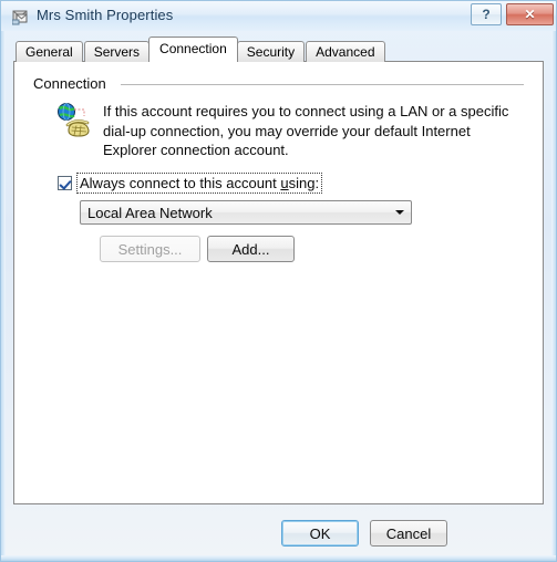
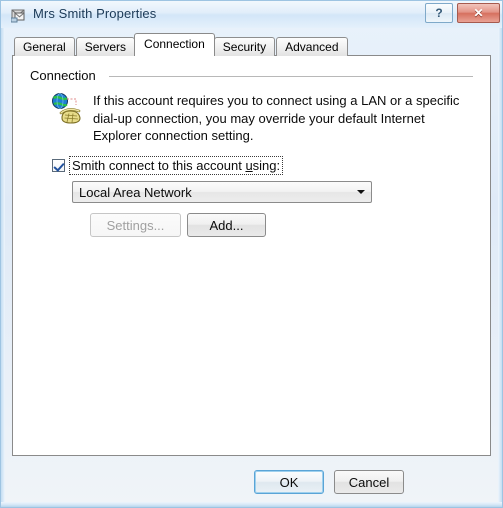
  Mrs Smith Properties
  ?
  ✕
  General
  Servers
  Connection
  Security
  Advanced
  Connection
- If this account requires you to connect using a LAN or a specific dial-up connection, you may override your default Internet Explorer connection account.
+ If this account requires you to connect using a LAN or a specific dial-up connection, you may override your default Internet Explorer connection setting.
- Always connect to this account using:
+ Smith connect to this account using:
  Local Area Network
  Settings...
  Add...
  OK
  Cancel
